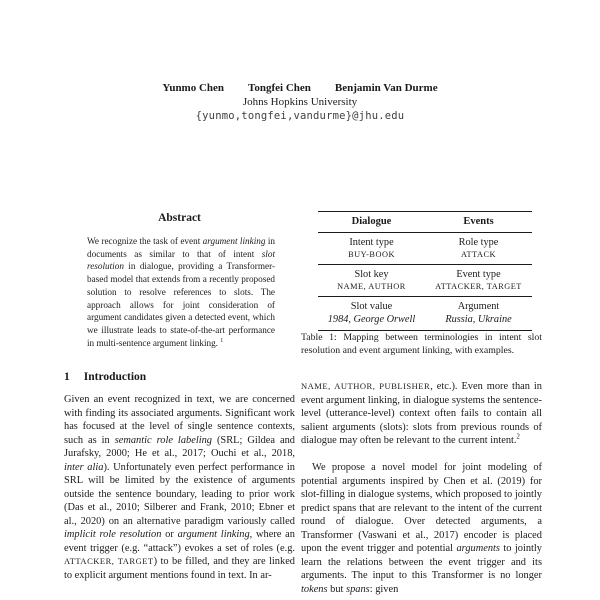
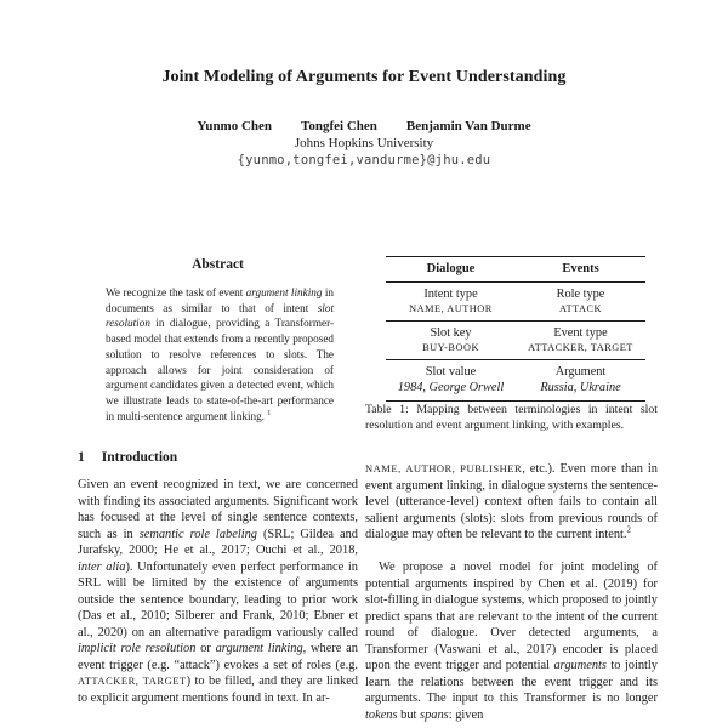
+ Joint Modeling of Arguments for Event Understanding
  Yunmo Chen Tongfei Chen Benjamin Van Durme
  Johns Hopkins University
  {yunmo,tongfei,vandurme}@jhu.edu
  Abstract
  We recognize the task of event argument linking in documents as similar to that of intent slot resolution in dialogue, providing a Transformer-based model that extends from a recently proposed solution to resolve references to slots. The approach allows for joint consideration of argument candidates given a detected event, which we illustrate leads to state-of-the-art performance in multi-sentence argument linking.
  1 Introduction
  Given an event recognized in text, we are concerned with finding its associated arguments. Significant work has focused at the level of single sentence contexts, such as in semantic role labeling (SRL; Gildea and Jurafsky, 2000; He et al., 2017; Ouchi et al., 2018, inter alia). Unfortunately even perfect performance in SRL will be limited by the existence of arguments outside the sentence boundary, leading to prior work (Das et al., 2010; Silberer and Frank, 2010; Ebner et al., 2020) on an alternative paradigm variously called implicit role resolution or argument linking, where an event trigger (e.g. “attack”) evokes a set of roles (e.g. ATTACKER, TARGET) to be filled, and they are linked to explicit argument mentions found in text. In ar-
  Dialogue	Events
  Intent type	Role type
- BUY-BOOK	ATTACK
+ NAME, AUTHOR	ATTACK
  Slot key	Event type
- NAME, AUTHOR	ATTACKER, TARGET
+ BUY-BOOK	ATTACKER, TARGET
  Slot value	Argument
  1984, George Orwell	Russia, Ukraine
  Table 1: Mapping between terminologies in intent slot resolution and event argument linking, with examples.
  NAME, AUTHOR, PUBLISHER, etc.). Even more than in event argument linking, in dialogue systems the sentence-level (utterance-level) context often fails to contain all salient arguments (slots): slots from previous rounds of dialogue may often be relevant to the current intent.
  We propose a novel model for joint modeling of potential arguments inspired by Chen et al. (2019) for slot-filling in dialogue systems, which proposed to jointly predict spans that are relevant to the intent of the current round of dialogue. Over detected arguments, a Transformer (Vaswani et al., 2017) encoder is placed upon the event trigger and potential arguments to jointly learn the relations between the event trigger and its arguments. The input to this Transformer is no longer tokens but spans: given
